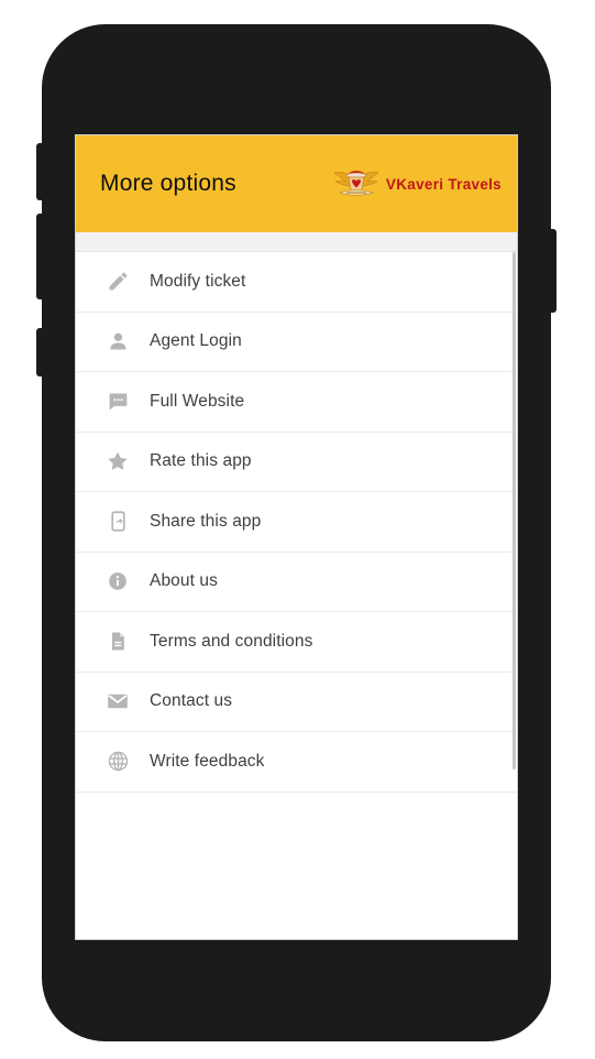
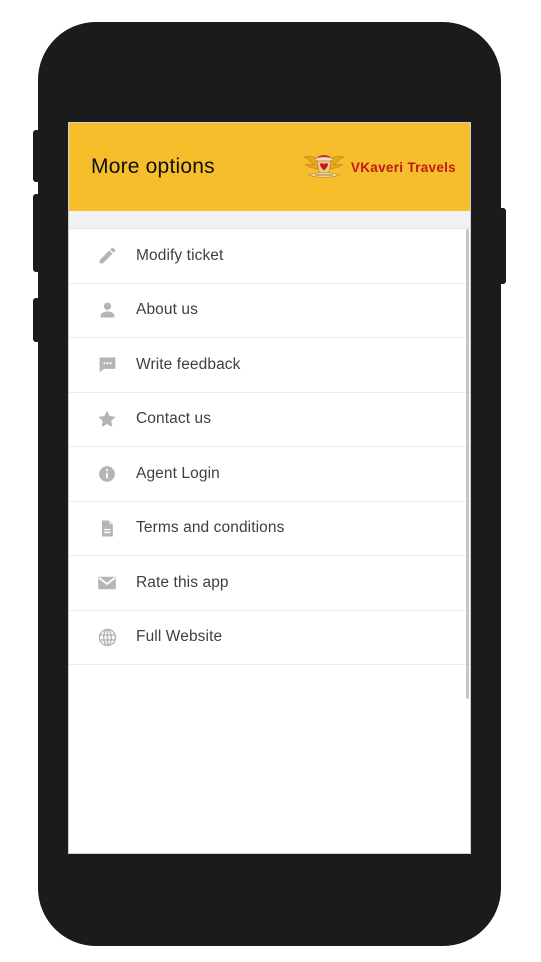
  More options
  VKaveri Travels
  Modify ticket
- Agent Login
+ About us
- Full Website
+ Write feedback
- Rate this app
+ Contact us
- Share this app
- About us
+ Agent Login
  Terms and conditions
- Contact us
+ Rate this app
- Write feedback
+ Full Website
